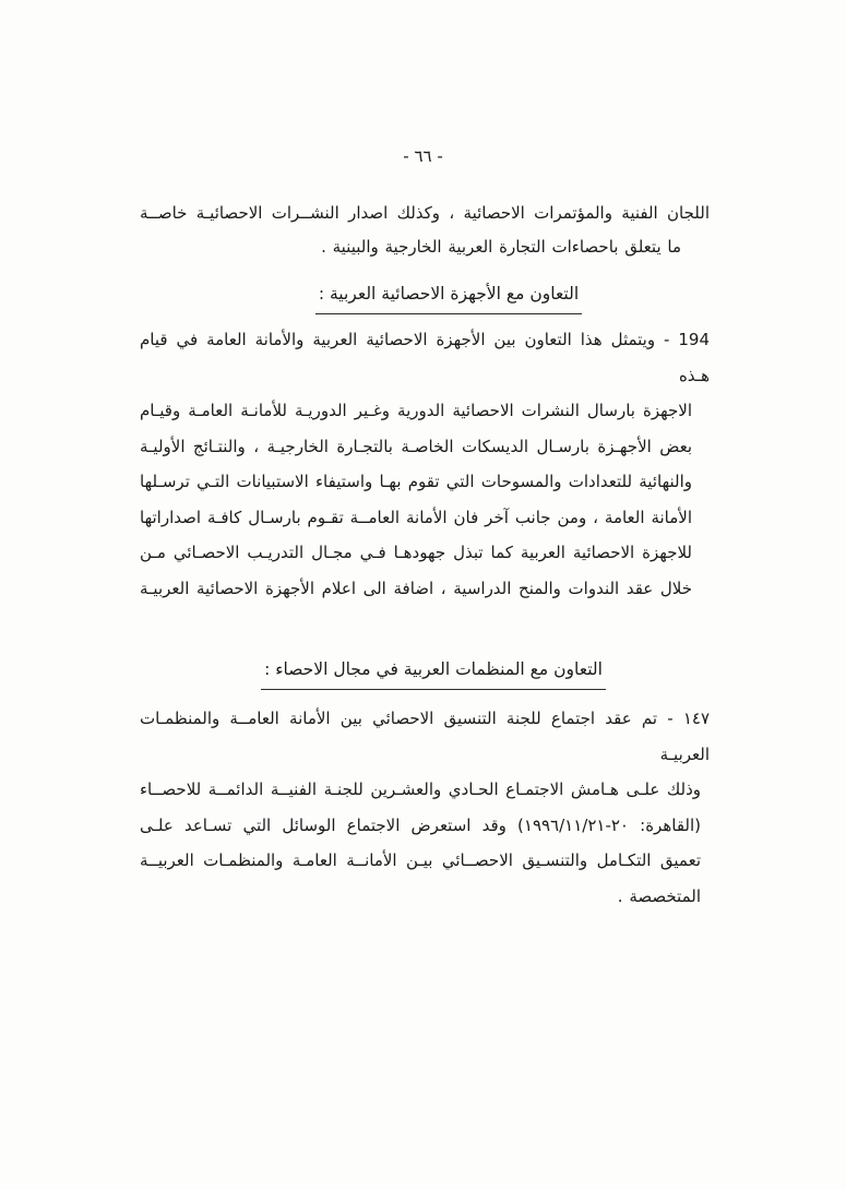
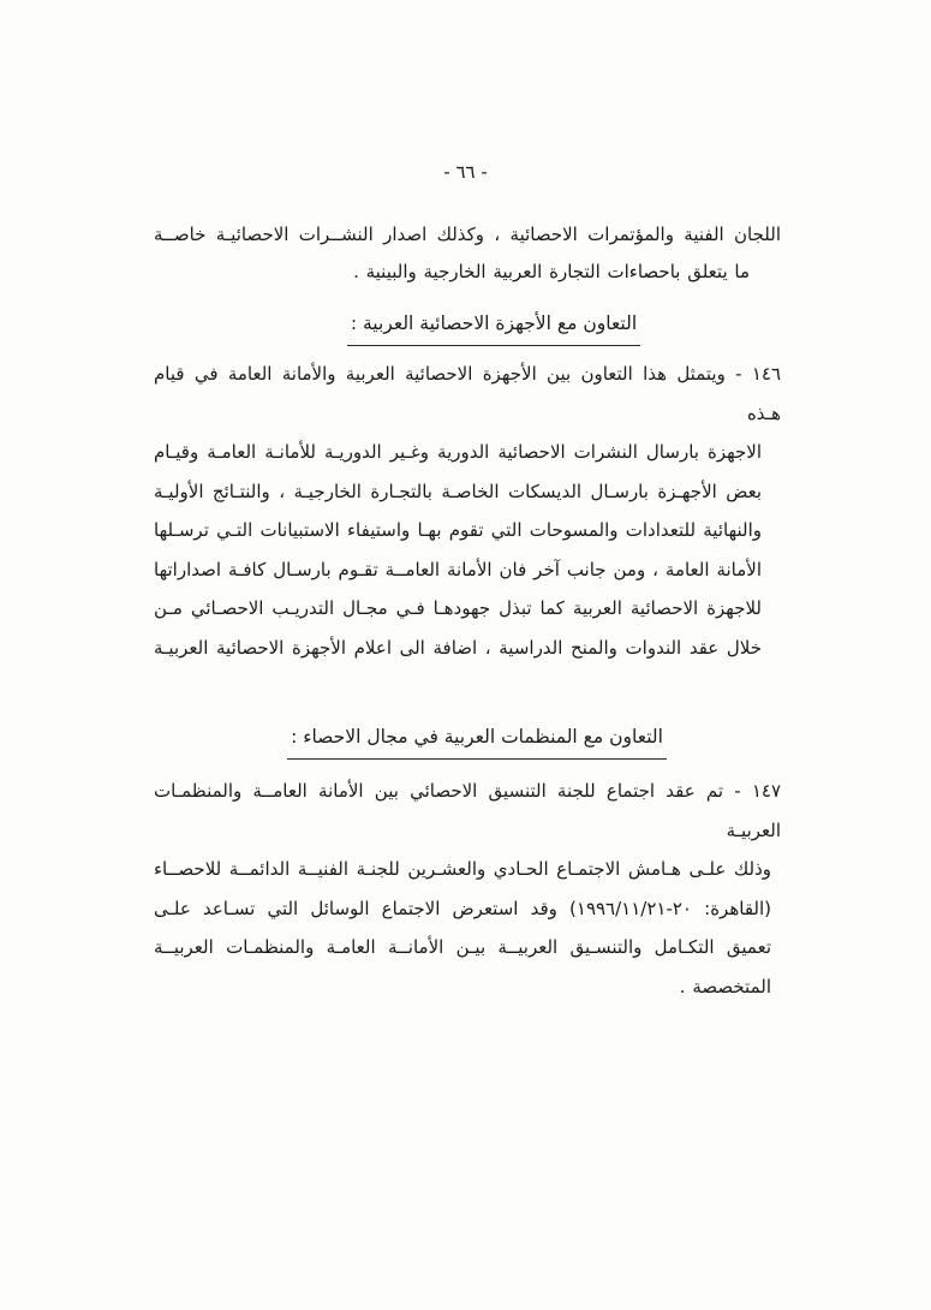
  - ٦٦ -
  اللجان الفنية والمؤتمرات الاحصائية ، وكذلك اصدار النشــرات الاحصائيـة خاصــة
  ما يتعلق باحصاءات التجارة العربية الخارجية والبينية .
  التعاون مع الأجهزة الاحصائية العربية :
- 194 - ويتمثل هذا التعاون بين الأجهزة الاحصائية العربية والأمانة العامة في قيام هـذه
+ ١٤٦ - ويتمثل هذا التعاون بين الأجهزة الاحصائية العربية والأمانة العامة في قيام هـذه
  الاجهزة بارسال النشرات الاحصائية الدورية وغـير الدوريـة للأمانـة العامـة وقيـام
  بعض الأجهـزة بارسـال الديسكات الخاصـة بالتجـارة الخارجيـة ، والنتـائج الأوليـة
  والنهائية للتعدادات والمسوحات التي تقوم بهـا واستيفاء الاستبيانات التـي ترسـلها
  الأمانة العامة ، ومن جانب آخر فان الأمانة العامــة تقـوم بارسـال كافـة اصداراتها
  للاجهزة الاحصائية العربية كما تبذل جهودهـا فـي مجـال التدريـب الاحصـائي مـن
  خلال عقد الندوات والمنح الدراسية ، اضافة الى اعلام الأجهزة الاحصائية العربيـة
  التعاون مع المنظمات العربية في مجال الاحصاء :
  ١٤٧ - تم عقد اجتماع للجنة التنسيق الاحصائي بين الأمانة العامــة والمنظمـات العربيـة
  وذلك علـى هـامش الاجتمـاع الحـادي والعشـرين للجنـة الفنيــة الدائمــة للاحصــاء
  (القاهرة: ٢٠-١٩٩٦/١١/٢١) وقد استعرض الاجتماع الوسائل التي تسـاعد علـى
- تعميق التكـامل والتنسـيق الاحصــائي بيـن الأمانــة العامـة والمنظمـات العربيــة
+ تعميق التكـامل والتنسـيق العربيــة بيـن الأمانــة العامـة والمنظمـات العربيــة
  المتخصصة .
